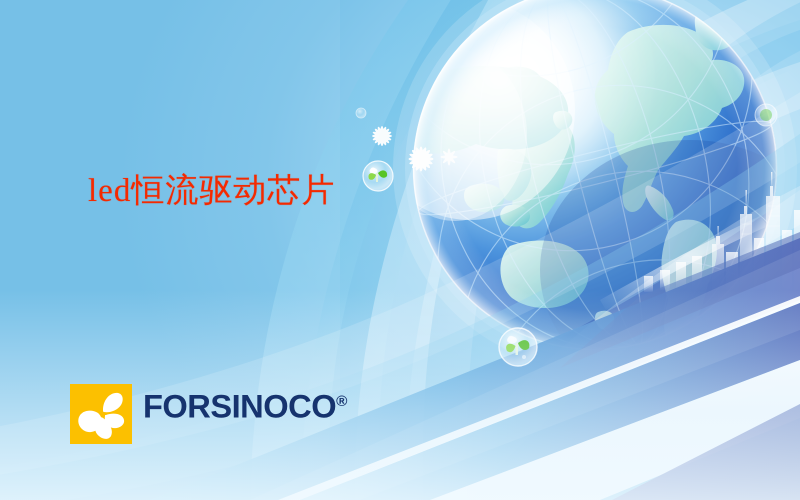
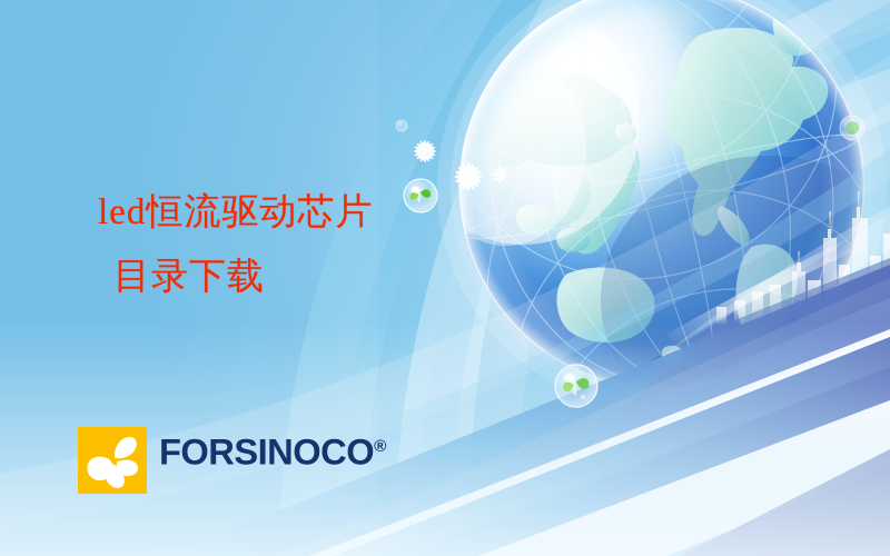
  led恒流驱动芯片
+ 目录下载
  FORSINOCO®
